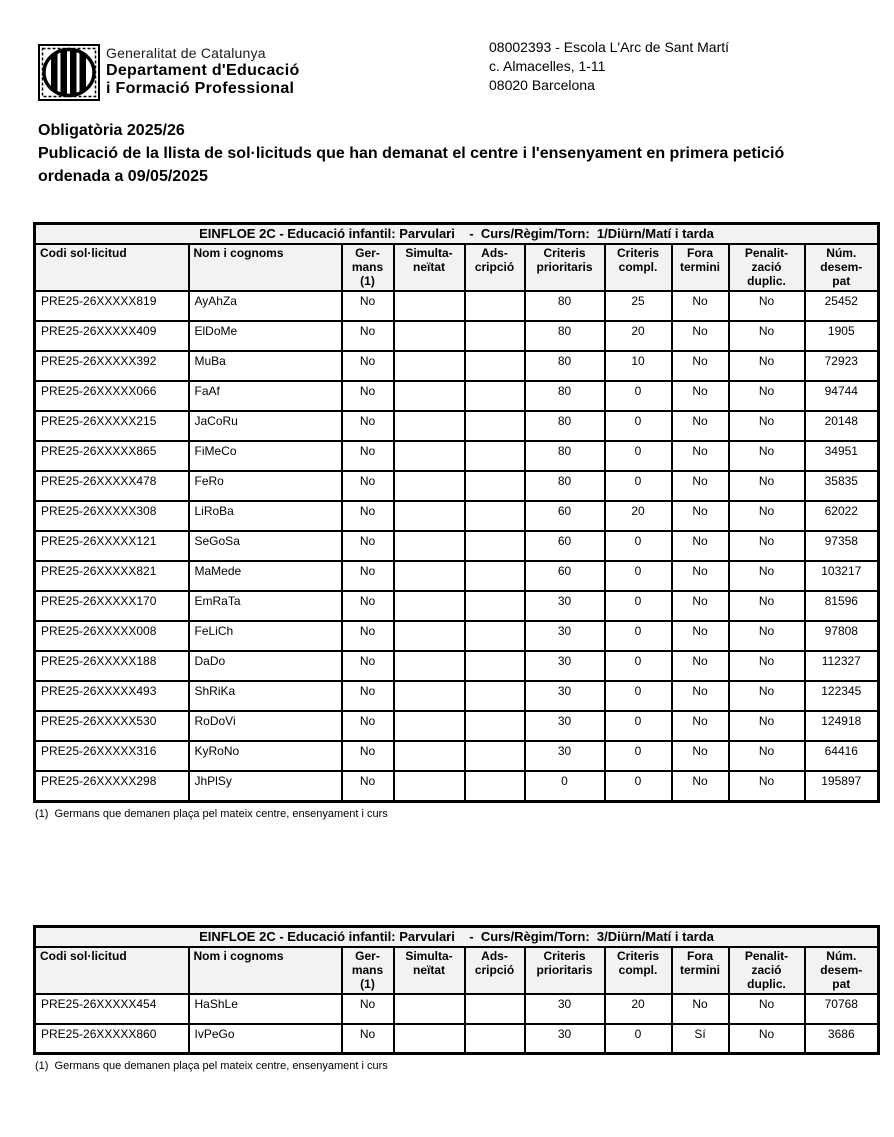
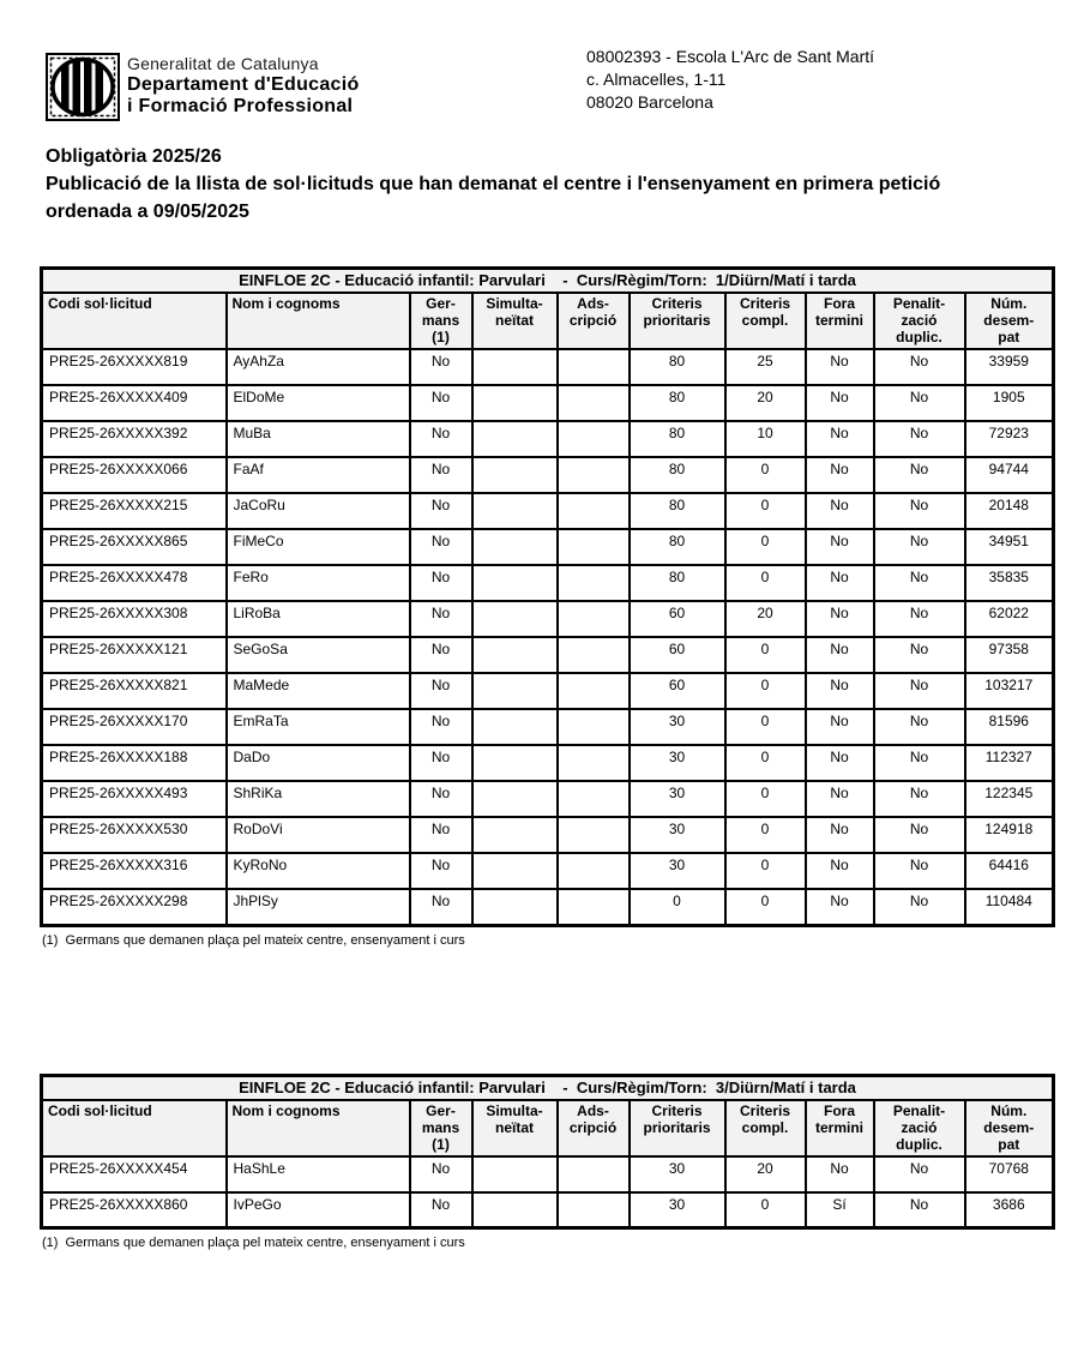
  Generalitat de Catalunya
  Departament d'Educació
  i Formació Professional
  08002393 - Escola L'Arc de Sant Martí
  c. Almacelles, 1-11
  08020 Barcelona
  Obligatòria 2025/26
  Publicació de la llista de sol·licituds que han demanat el centre i l'ensenyament en primera petició ordenada a 09/05/2025
  EINFLOE 2C - Educació infantil: Parvulari - Curs/Règim/Torn: 1/Diürn/Matí i tarda
  Codi sol·licitud	Nom i cognoms	Ger- mans (1)	Simulta- neïtat	Ads- cripció	Criteris prioritaris	Criteris compl.	Fora termini	Penalit- zació duplic.	Núm. desem- pat
- PRE25-26XXXXX819	AyAhZa	No			80	25	No	No	25452
+ PRE25-26XXXXX819	AyAhZa	No			80	25	No	No	33959
  PRE25-26XXXXX409	ElDoMe	No			80	20	No	No	1905
  PRE25-26XXXXX392	MuBa	No			80	10	No	No	72923
  PRE25-26XXXXX066	FaAf	No			80	0	No	No	94744
  PRE25-26XXXXX215	JaCoRu	No			80	0	No	No	20148
  PRE25-26XXXXX865	FiMeCo	No			80	0	No	No	34951
  PRE25-26XXXXX478	FeRo	No			80	0	No	No	35835
  PRE25-26XXXXX308	LiRoBa	No			60	20	No	No	62022
  PRE25-26XXXXX121	SeGoSa	No			60	0	No	No	97358
  PRE25-26XXXXX821	MaMede	No			60	0	No	No	103217
  PRE25-26XXXXX170	EmRaTa	No			30	0	No	No	81596
- PRE25-26XXXXX008	FeLiCh	No			30	0	No	No	97808
  PRE25-26XXXXX188	DaDo	No			30	0	No	No	112327
  PRE25-26XXXXX493	ShRiKa	No			30	0	No	No	122345
  PRE25-26XXXXX530	RoDoVi	No			30	0	No	No	124918
  PRE25-26XXXXX316	KyRoNo	No			30	0	No	No	64416
- PRE25-26XXXXX298	JhPlSy	No			0	0	No	No	195897
+ PRE25-26XXXXX298	JhPlSy	No			0	0	No	No	110484
  (1) Germans que demanen plaça pel mateix centre, ensenyament i curs
  EINFLOE 2C - Educació infantil: Parvulari - Curs/Règim/Torn: 3/Diürn/Matí i tarda
  Codi sol·licitud	Nom i cognoms	Ger- mans (1)	Simulta- neïtat	Ads- cripció	Criteris prioritaris	Criteris compl.	Fora termini	Penalit- zació duplic.	Núm. desem- pat
  PRE25-26XXXXX454	HaShLe	No			30	20	No	No	70768
  PRE25-26XXXXX860	IvPeGo	No			30	0	Sí	No	3686
  (1) Germans que demanen plaça pel mateix centre, ensenyament i curs
